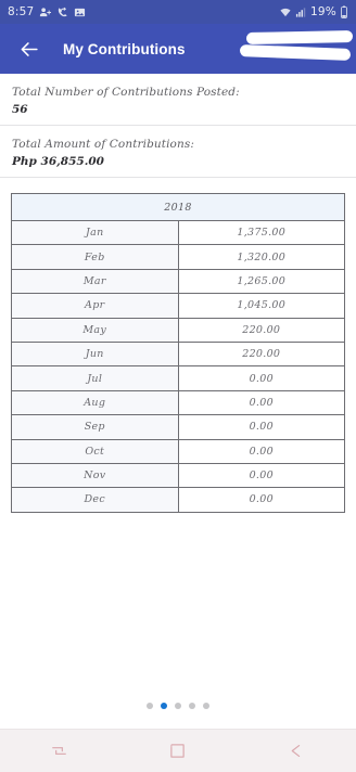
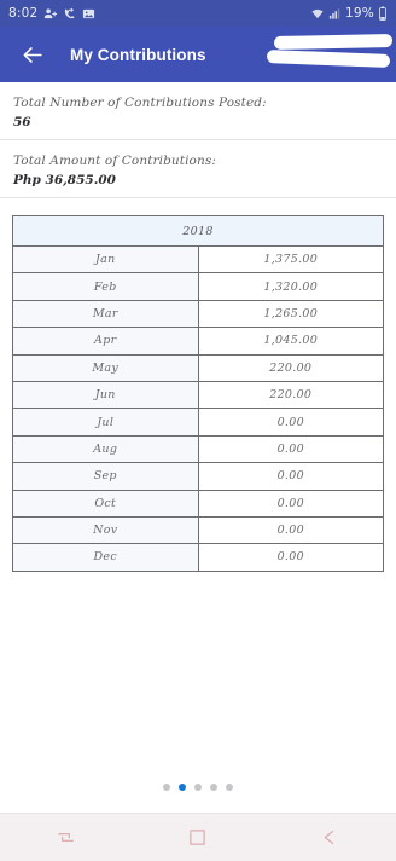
- 8:57
+ 8:02
  19%
  My Contributions
  Total Number of Contributions Posted:
  56
  Total Amount of Contributions:
  Php 36,855.00
  2018
  Jan	1,375.00
  Feb	1,320.00
  Mar	1,265.00
  Apr	1,045.00
  May	220.00
  Jun	220.00
  Jul	0.00
  Aug	0.00
  Sep	0.00
  Oct	0.00
  Nov	0.00
  Dec	0.00
